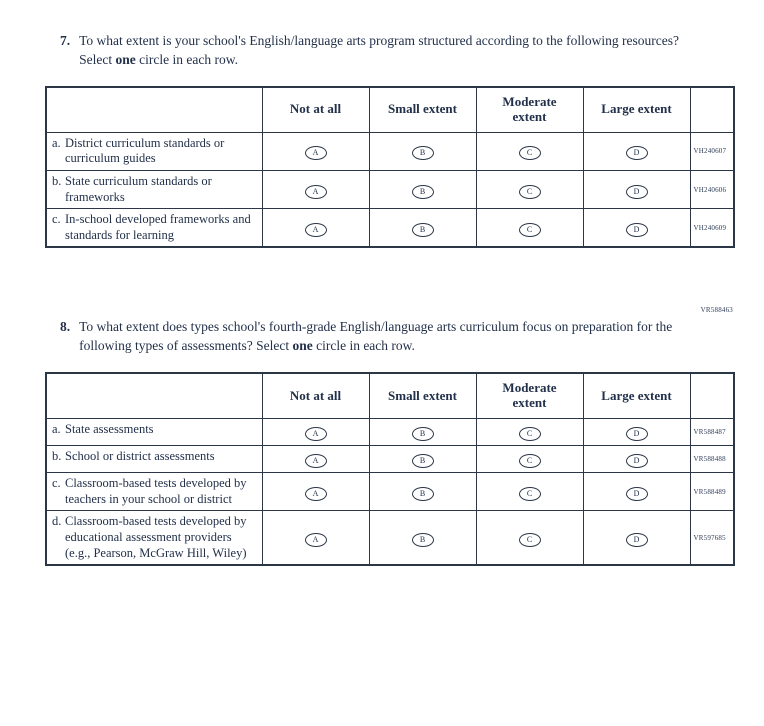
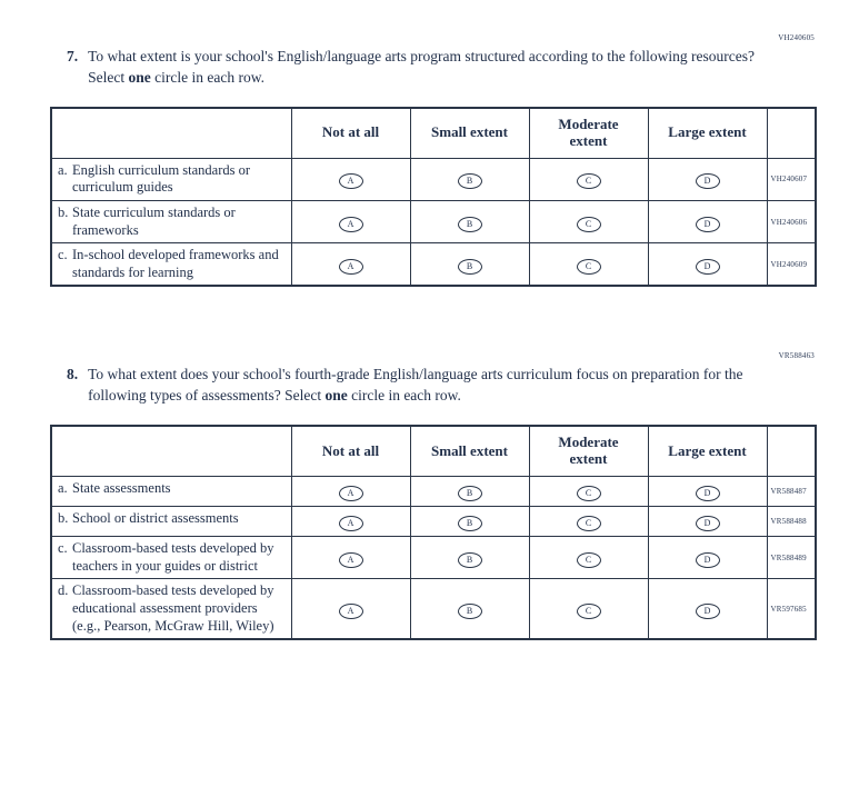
+ VH240605
  7.
  To what extent is your school's English/language arts program structured according to the following resources? Select one circle in each row.
  	Not at all	Small extent	Moderate extent	Large extent
- a. District curriculum standards or curriculum guides	A	B	C	D	VH240607
+ a. English curriculum standards or curriculum guides	A	B	C	D	VH240607
  b. State curriculum standards or frameworks	A	B	C	D	VH240606
  c. In-school developed frameworks and standards for learning	A	B	C	D	VH240609
  VR588463
  8.
- To what extent does types school's fourth-grade English/language arts curriculum focus on preparation for the following types of assessments? Select one circle in each row.
+ To what extent does your school's fourth-grade English/language arts curriculum focus on preparation for the following types of assessments? Select one circle in each row.
  	Not at all	Small extent	Moderate extent	Large extent
  a. State assessments	A	B	C	D	VR588487
  b. School or district assessments	A	B	C	D	VR588488
- c. Classroom-based tests developed by teachers in your school or district	A	B	C	D	VR588489
+ c. Classroom-based tests developed by teachers in your guides or district	A	B	C	D	VR588489
  d. Classroom-based tests developed by educational assessment providers (e.g., Pearson, McGraw Hill, Wiley)	A	B	C	D	VR597685
